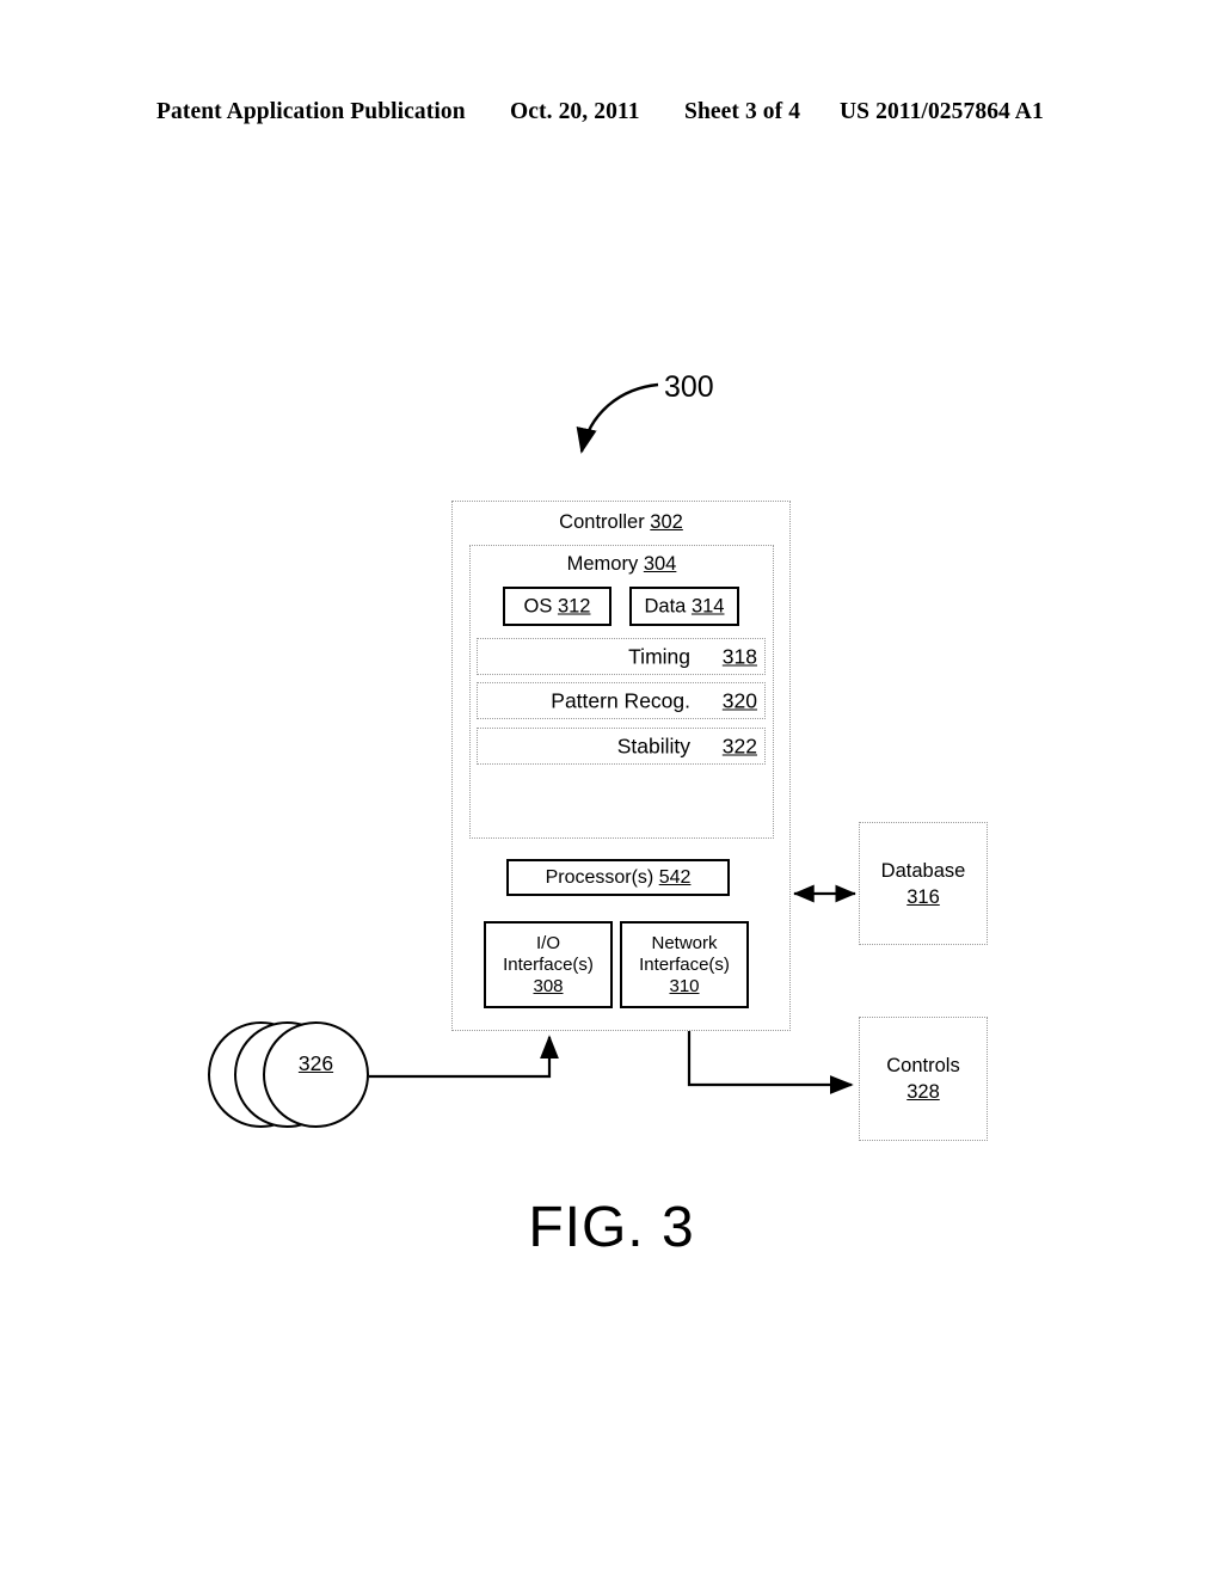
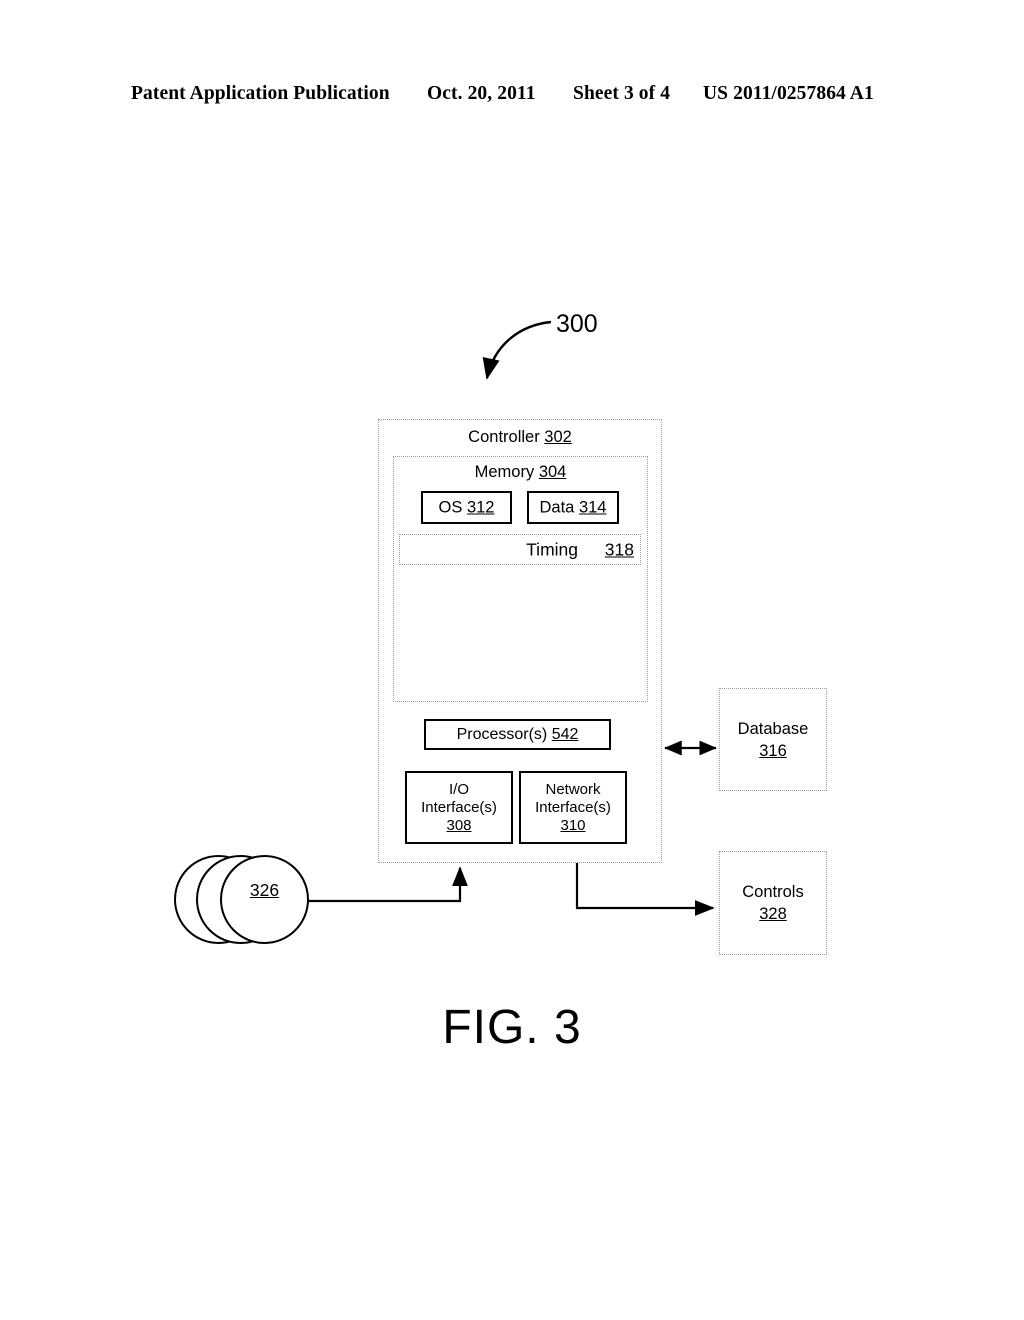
  Patent Application Publication
  Oct. 20, 2011
  Sheet 3 of 4
  US 2011/0257864 A1
  300
  Controller 302
  Memory 304
  OS 312
  Data 314
  Timing
  318
- Pattern Recog.
- 320
- Stability
- 322
  Processor(s) 542
  I/O
  Interface(s)
  308
  Network
  Interface(s)
  310
  Database
  316
  Controls
  328
  326
  FIG. 3
